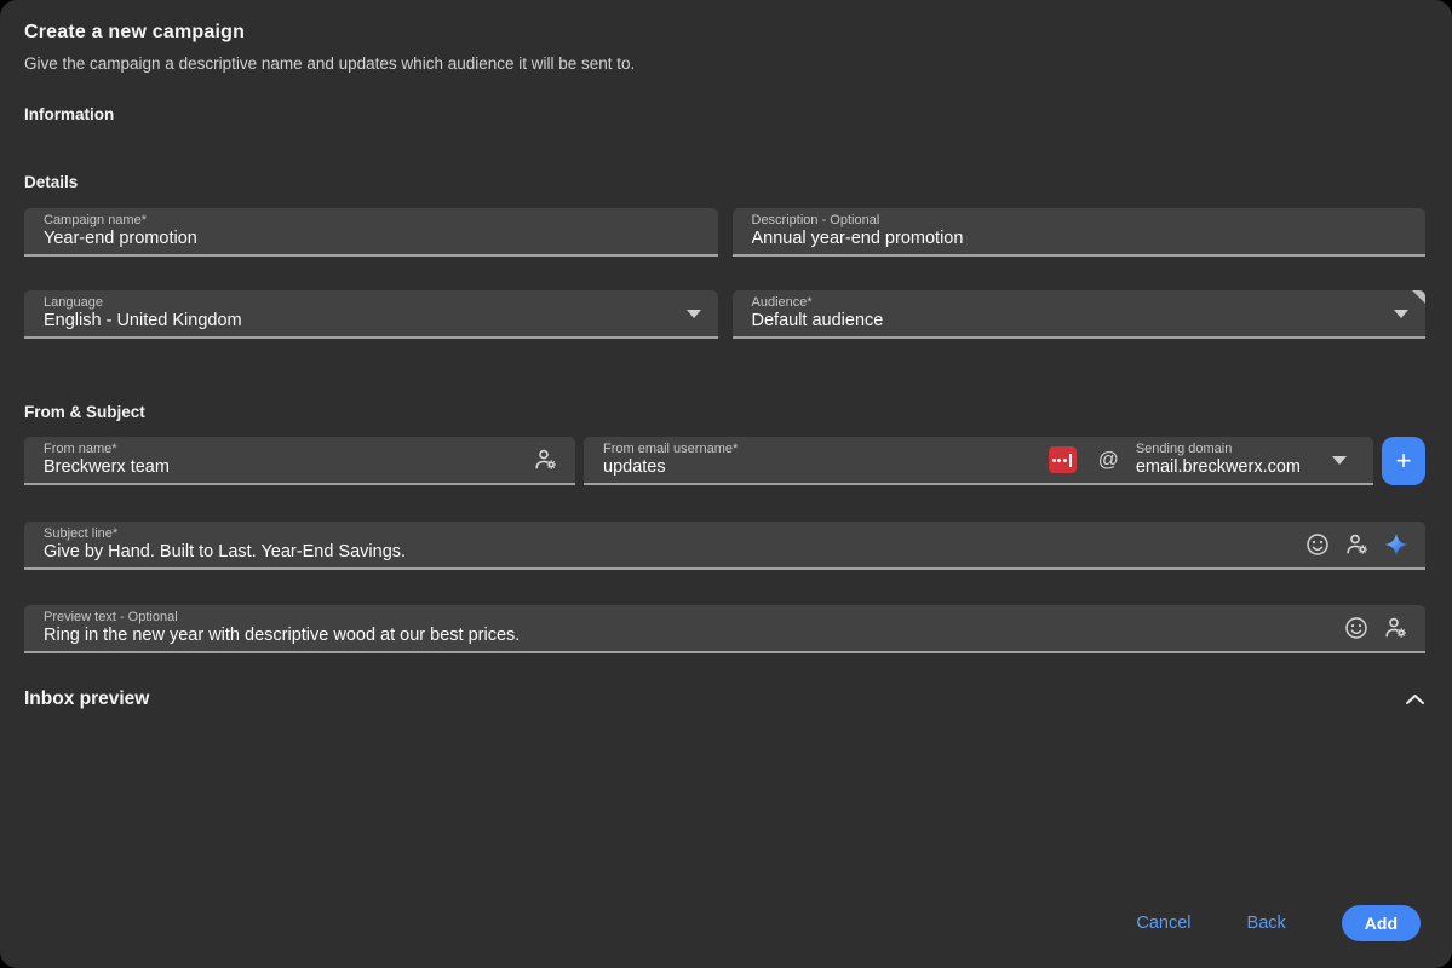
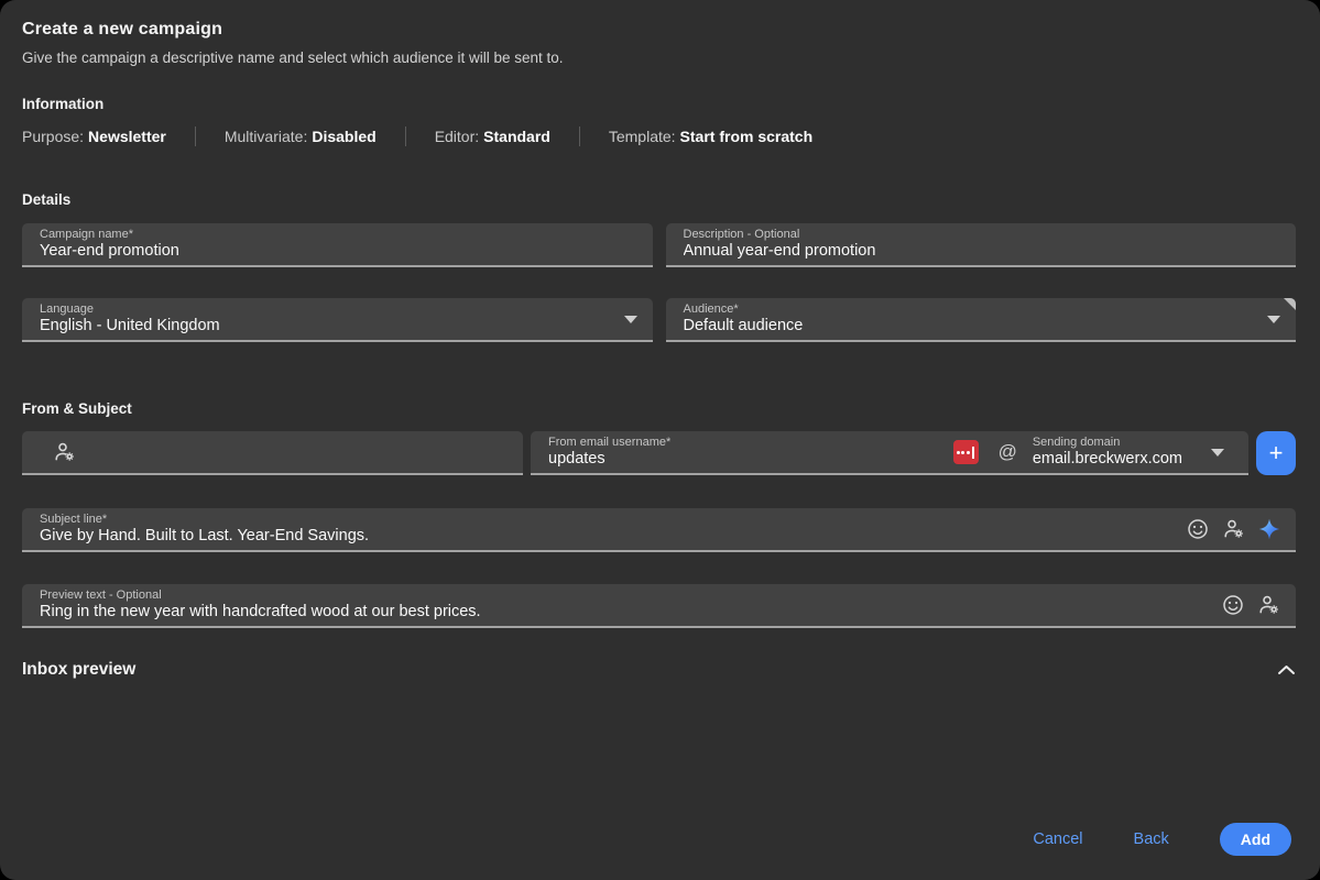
  Create a new campaign
- Give the campaign a descriptive name and updates which audience it will be sent to.
+ Give the campaign a descriptive name and select which audience it will be sent to.
  Information
+ Purpose: Newsletter
+ Multivariate: Disabled
+ Editor: Standard
+ Template: Start from scratch
  Details
  Campaign name*
  Year-end promotion
  Description - Optional
  Annual year-end promotion
  Language
  English - United Kingdom
  Audience*
  Default audience
  From & Subject
- From name*
- Breckwerx team
  From email username*
  updates
  @
  Sending domain
  email.breckwerx.com
  +
  Subject line*
  Give by Hand. Built to Last. Year-End Savings.
  Preview text - Optional
- Ring in the new year with descriptive wood at our best prices.
+ Ring in the new year with handcrafted wood at our best prices.
  Inbox preview
  Cancel
  Back
  Add
